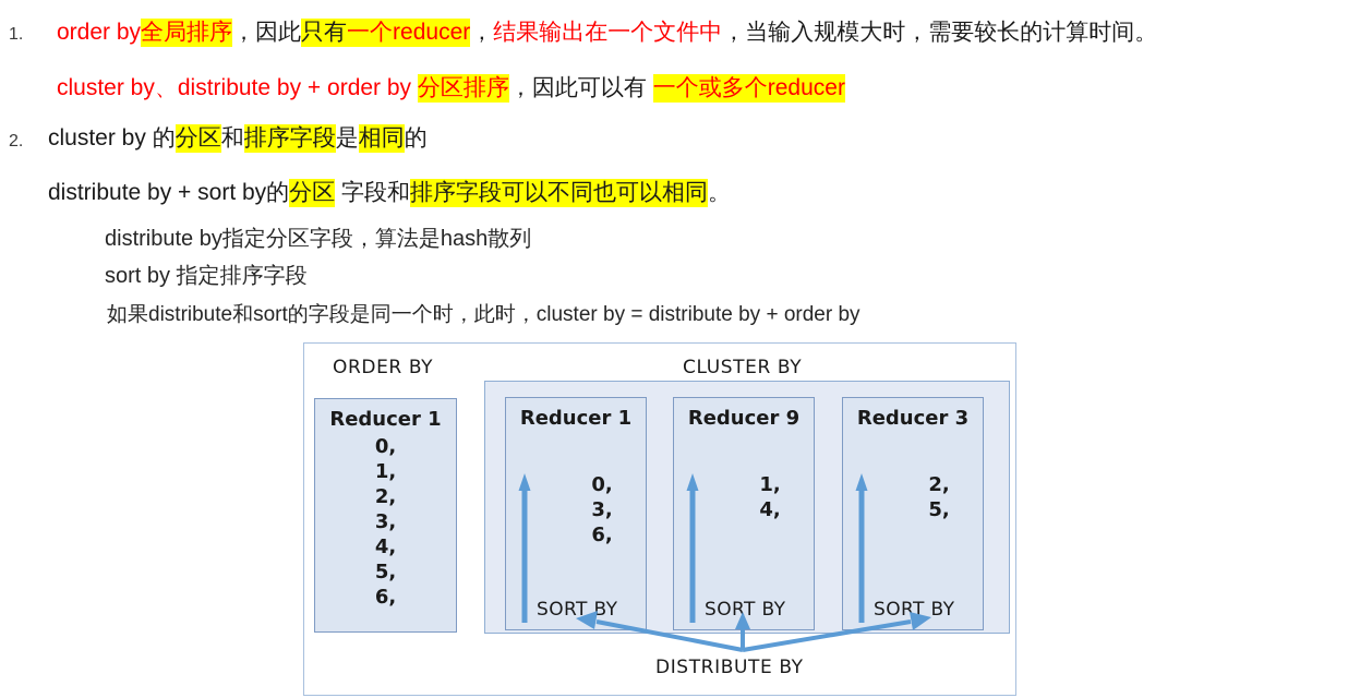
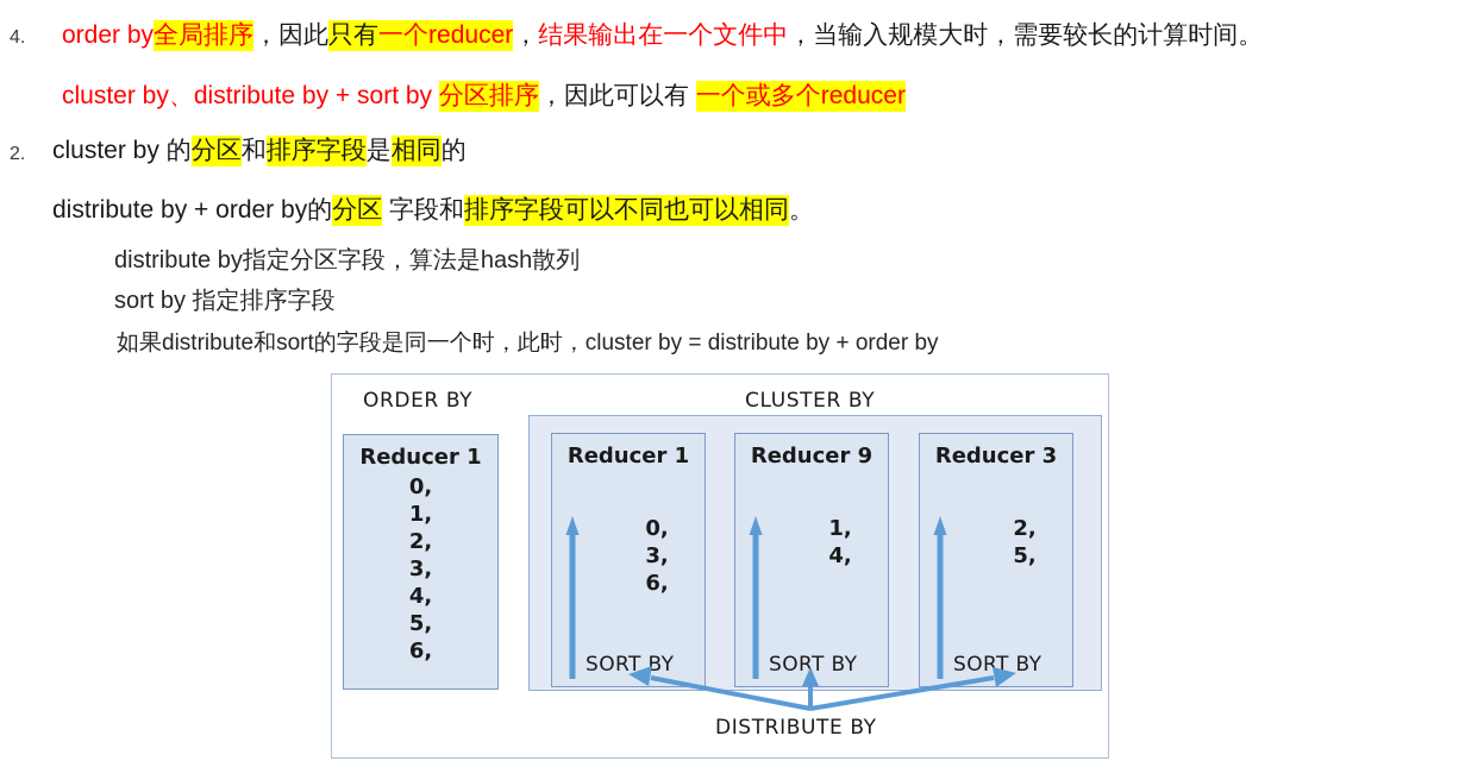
- 1.
+ 4.
  order by全局排序，因此只有一个reducer，结果输出在一个文件中，当输入规模大时，需要较长的计算时间。
- cluster by、distribute by + order by 分区排序，因此可以有 一个或多个reducer
+ cluster by、distribute by + sort by 分区排序，因此可以有 一个或多个reducer
  2.
  cluster by 的分区和排序字段是相同的
- distribute by + sort by的分区 字段和排序字段可以不同也可以相同。
+ distribute by + order by的分区 字段和排序字段可以不同也可以相同。
  distribute by指定分区字段，算法是hash散列
  sort by 指定排序字段
  如果distribute和sort的字段是同一个时，此时，cluster by = distribute by + order by
  ORDER BY
  CLUSTER BY
  Reducer 1
  0,
  1,
  2,
  3,
  4,
  5,
  6,
  Reducer 1
  0,
  3,
  6,
  SORT BY
  Reducer 9
  1,
  4,
  SORT BY
  Reducer 3
  2,
  5,
  SORT BY
  DISTRIBUTE BY
